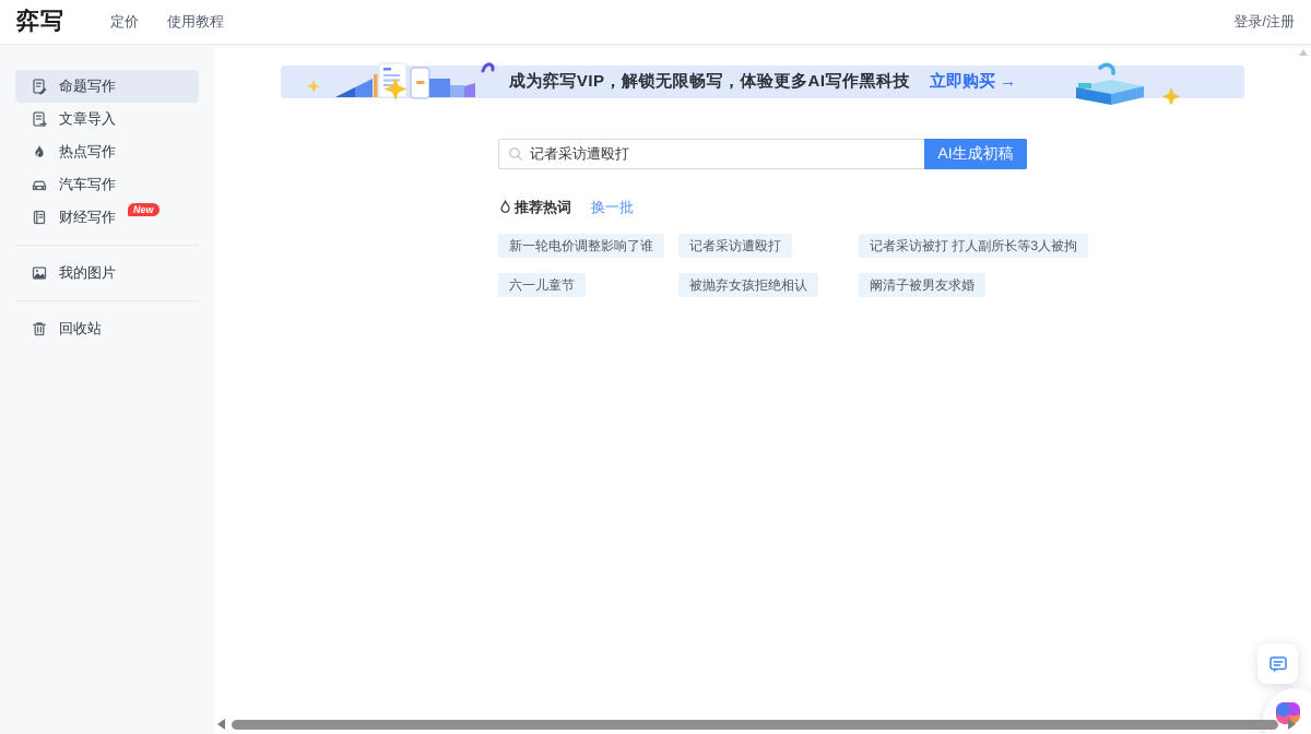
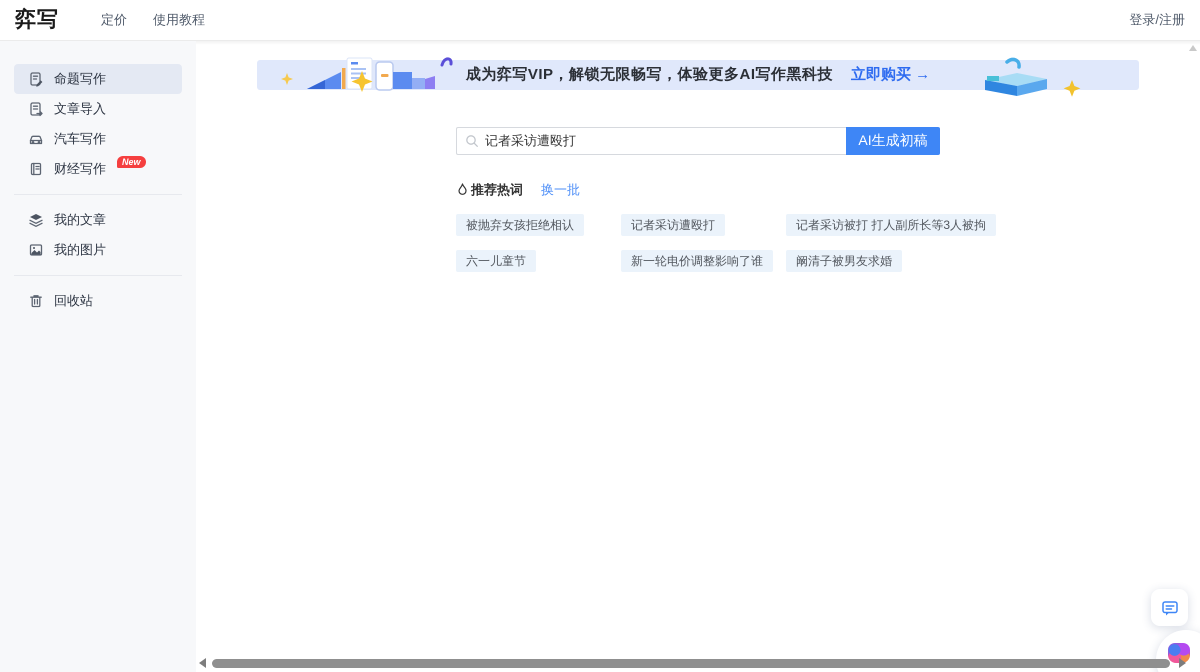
  弈写
  定价
  使用教程
  登录/注册
  命题写作
  文章导入
- 热点写作
  汽车写作
  财经写作
  New
+ 我的文章
  我的图片
  回收站
  成为弈写VIP，解锁无限畅写，体验更多AI写作黑科技
  立即购买 →
  记者采访遭殴打
  AI生成初稿
  推荐热词
  换一批
- 新一轮电价调整影响了谁
+ 被抛弃女孩拒绝相认
  记者采访遭殴打
  记者采访被打 打人副所长等3人被拘
  六一儿童节
- 被抛弃女孩拒绝相认
+ 新一轮电价调整影响了谁
  阚清子被男友求婚
